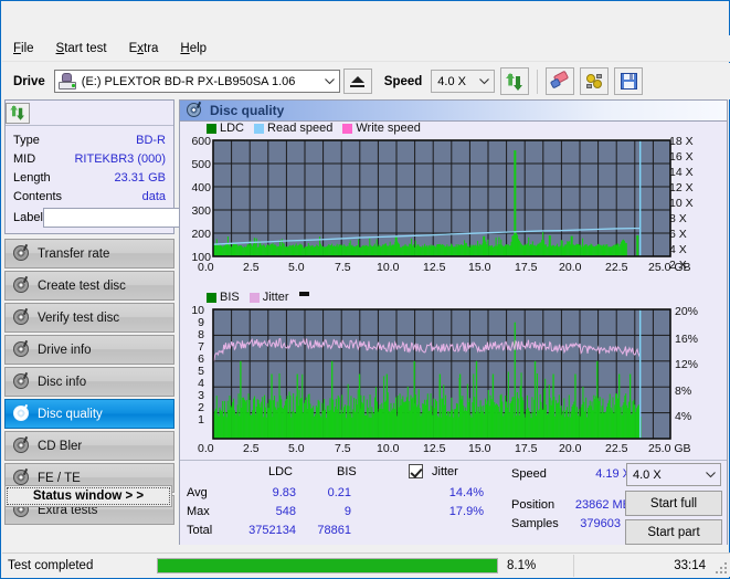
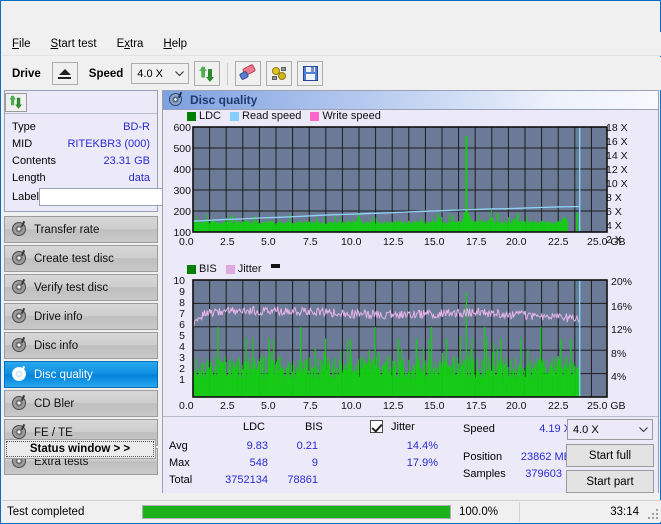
  File
  Start test
  Extra
  Help
  Drive
- (E:) PLEXTOR BD-R PX-LB950SA 1.06
  Speed
  4.0 X
  Type
  BD-R
  MID
  RITEKBR3 (000)
- Length
+ Contents
  23.31 GB
- Contents
+ Length
  data
  Label
  Transfer rate
  Create test disc
  Verify test disc
  Drive info
  Disc info
  Disc quality
  CD Bler
  FE / TE
  Extra tests
  Status window > >
  Disc quality
  LDC
  Read speed
  Write speed
  600
  500
  400
  300
  200
  100
  18 X
  16 X
  14 X
  12 X
  10 X
  8 X
  6 X
  4 X
  2 X
  0.0
  2.5
  5.0
  7.5
  10.0
  12.5
  15.0
  17.5
  20.0
  22.5
  25.0 GB
  BIS
  Jitter
  10
  9
  8
  7
  6
  5
  4
  3
  2
  1
  20%
  16%
  12%
  8%
  4%
  0.0
  2.5
  5.0
  7.5
  10.0
  12.5
  15.0
  17.5
  20.0
  22.5
  25.0 GB
  LDC
  BIS
  Jitter
  Avg
  9.83
  0.21
  14.4%
  Max
  548
  9
  17.9%
  Total
  3752134
  78861
  Speed
  4.19
  Position
  23862 M
  Samples
  379603
  4.0 X
  Start full
  Start part
  Test completed
- 8.1%
+ 100.0%
  33:14
